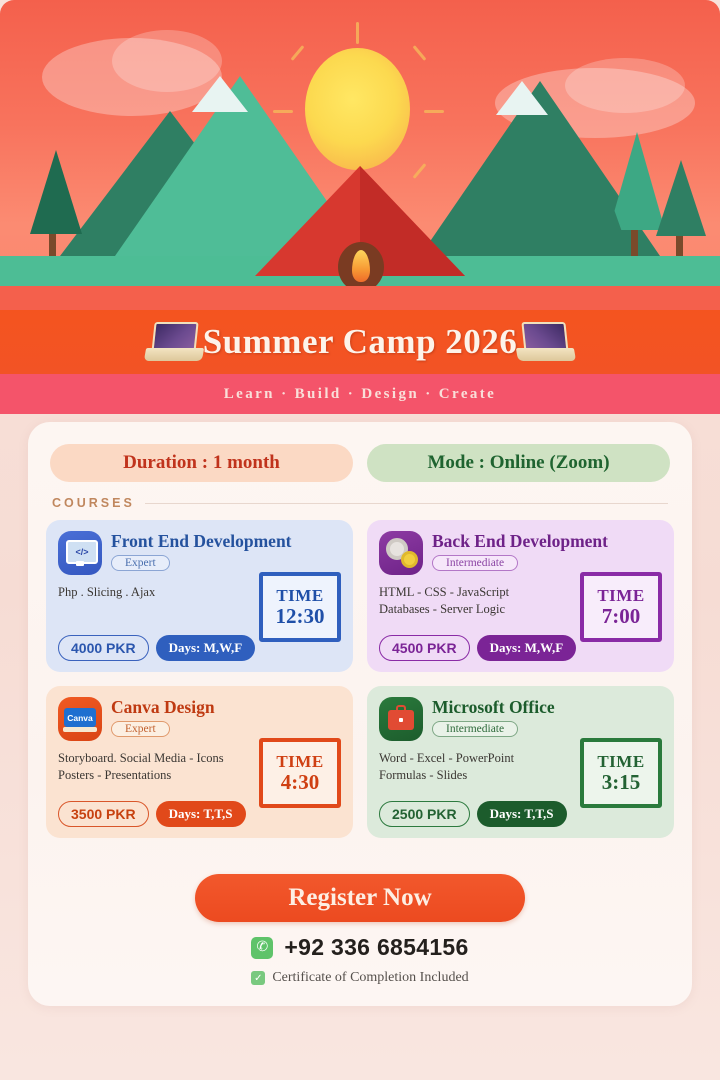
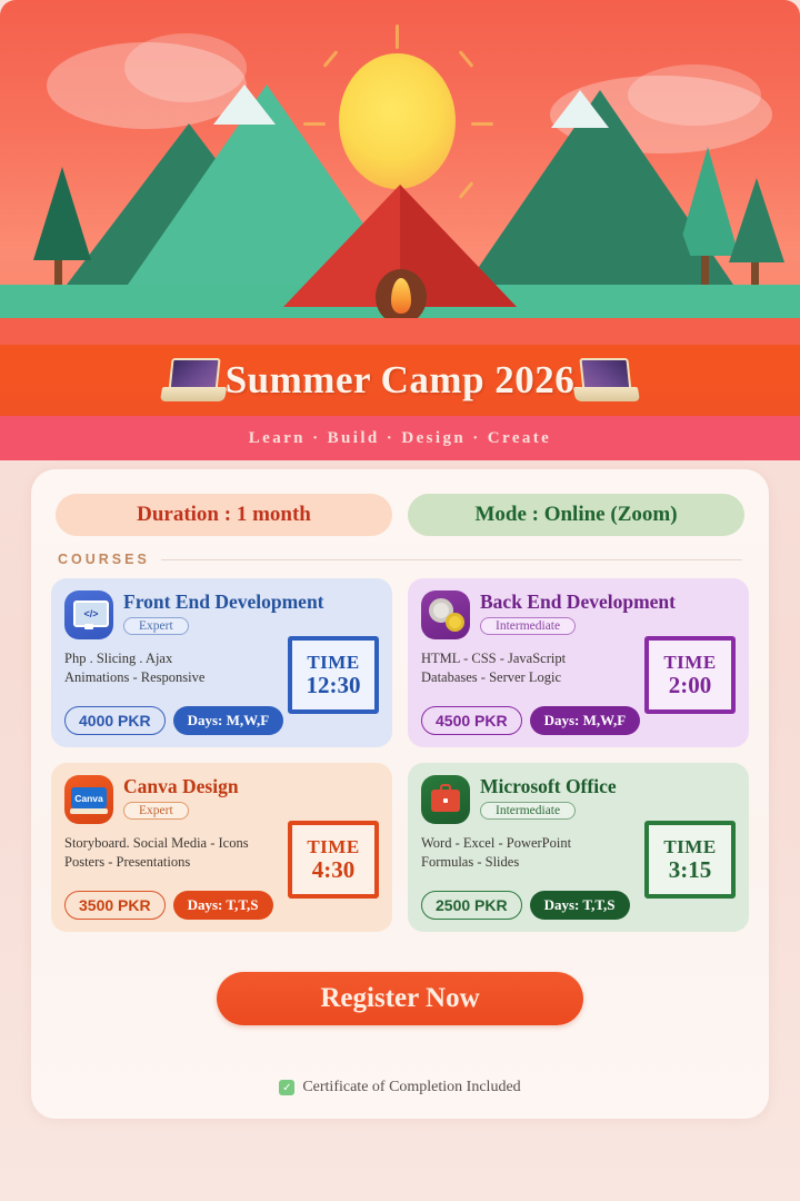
  Summer Camp 2026
  Learn · Build · Design · Create
  Duration : 1 month
  Mode : Online (Zoom)
  COURSES
  </>
  Front End Development
  Expert
  Php . Slicing . Ajax
+ Animations - Responsive
  TIME
  12:30
  4000 PKR
  Days: M,W,F
  Back End Development
  Intermediate
  HTML - CSS - JavaScript
  Databases - Server Logic
  TIME
- 7:00
+ 2:00
  4500 PKR
  Days: M,W,F
  Canva
  Canva Design
  Expert
  Storyboard. Social Media - Icons
  Posters - Presentations
  TIME
  4:30
  3500 PKR
  Days: T,T,S
  Microsoft Office
  Intermediate
  Word - Excel - PowerPoint
  Formulas - Slides
  TIME
  3:15
  2500 PKR
  Days: T,T,S
  Register Now
- ✆
- +92 336 6854156
  ✓
  Certificate of Completion Included
